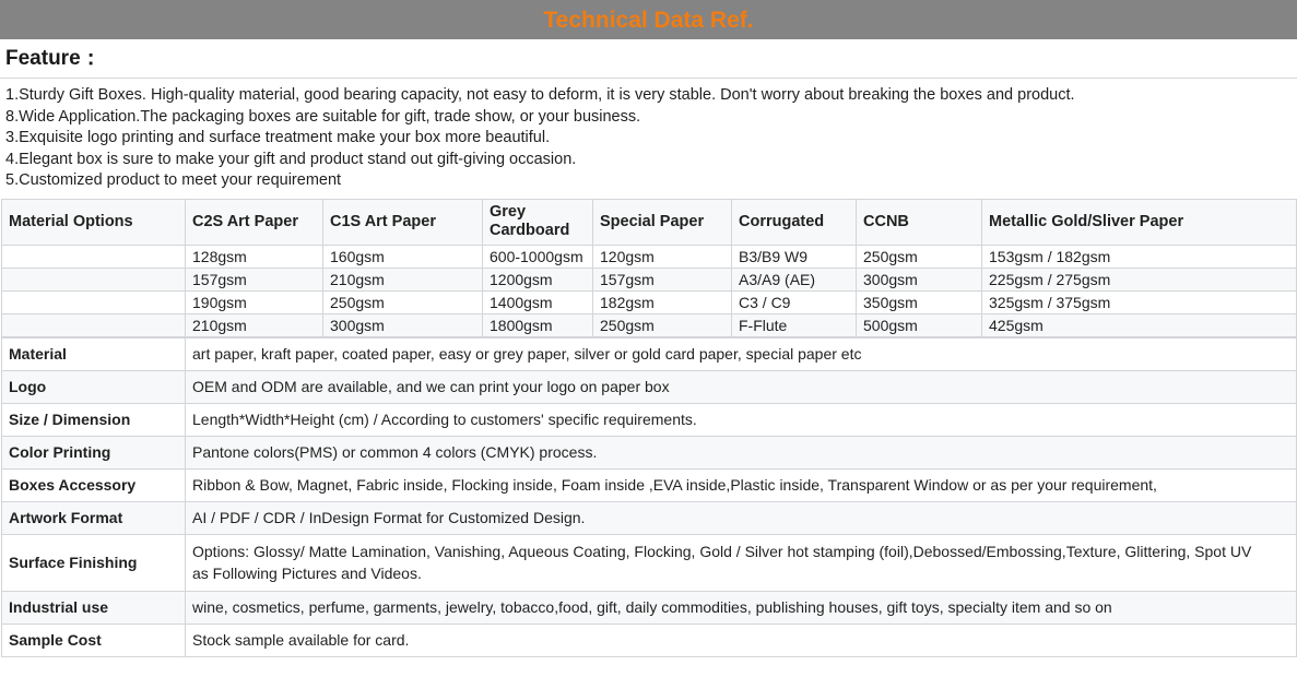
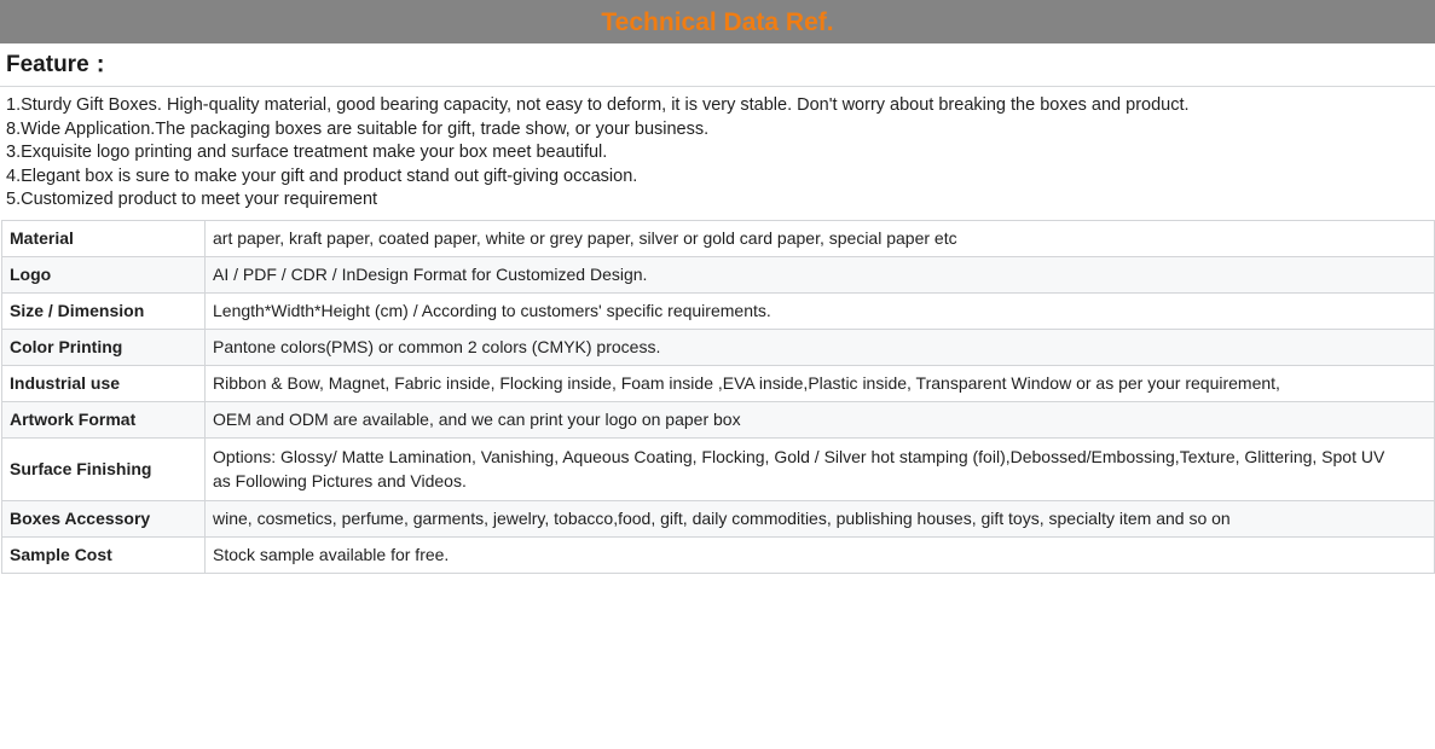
  Technical Data Ref.
  Feature：
  1.Sturdy Gift Boxes. High-quality material, good bearing capacity, not easy to deform, it is very stable. Don't worry about breaking the boxes and product.
  8.Wide Application.The packaging boxes are suitable for gift, trade show, or your business.
- 3.Exquisite logo printing and surface treatment make your box more beautiful.
+ 3.Exquisite logo printing and surface treatment make your box meet beautiful.
  4.Elegant box is sure to make your gift and product stand out gift-giving occasion.
  5.Customized product to meet your requirement
- Material Options	C2S Art Paper	C1S Art Paper	Grey Cardboard	Special Paper	Corrugated	CCNB	Metallic Gold/Sliver Paper
- 	128gsm	160gsm	600-1000gsm	120gsm	B3/B9 W9	250gsm	153gsm / 182gsm
- 	157gsm	210gsm	1200gsm	157gsm	A3/A9 (AE)	300gsm	225gsm / 275gsm
- 	190gsm	250gsm	1400gsm	182gsm	C3 / C9	350gsm	325gsm / 375gsm
- 	210gsm	300gsm	1800gsm	250gsm	F-Flute	500gsm	425gsm
- Material	art paper, kraft paper, coated paper, easy or grey paper, silver or gold card paper, special paper etc
+ Material	art paper, kraft paper, coated paper, white or grey paper, silver or gold card paper, special paper etc
- Logo	OEM and ODM are available, and we can print your logo on paper box
+ Logo	AI / PDF / CDR / InDesign Format for Customized Design.
  Size / Dimension	Length*Width*Height (cm) / According to customers' specific requirements.
- Color Printing	Pantone colors(PMS) or common 4 colors (CMYK) process.
+ Color Printing	Pantone colors(PMS) or common 2 colors (CMYK) process.
- Boxes Accessory	Ribbon & Bow, Magnet, Fabric inside, Flocking inside, Foam inside ,EVA inside,Plastic inside, Transparent Window or as per your requirement,
+ Industrial use	Ribbon & Bow, Magnet, Fabric inside, Flocking inside, Foam inside ,EVA inside,Plastic inside, Transparent Window or as per your requirement,
- Artwork Format	AI / PDF / CDR / InDesign Format for Customized Design.
+ Artwork Format	OEM and ODM are available, and we can print your logo on paper box
  Surface Finishing	Options: Glossy/ Matte Lamination, Vanishing, Aqueous Coating, Flocking, Gold / Silver hot stamping (foil),Debossed/Embossing,Texture, Glittering, Spot UV as Following Pictures and Videos.
- Industrial use	wine, cosmetics, perfume, garments, jewelry, tobacco,food, gift, daily commodities, publishing houses, gift toys, specialty item and so on
+ Boxes Accessory	wine, cosmetics, perfume, garments, jewelry, tobacco,food, gift, daily commodities, publishing houses, gift toys, specialty item and so on
- Sample Cost	Stock sample available for card.
+ Sample Cost	Stock sample available for free.
